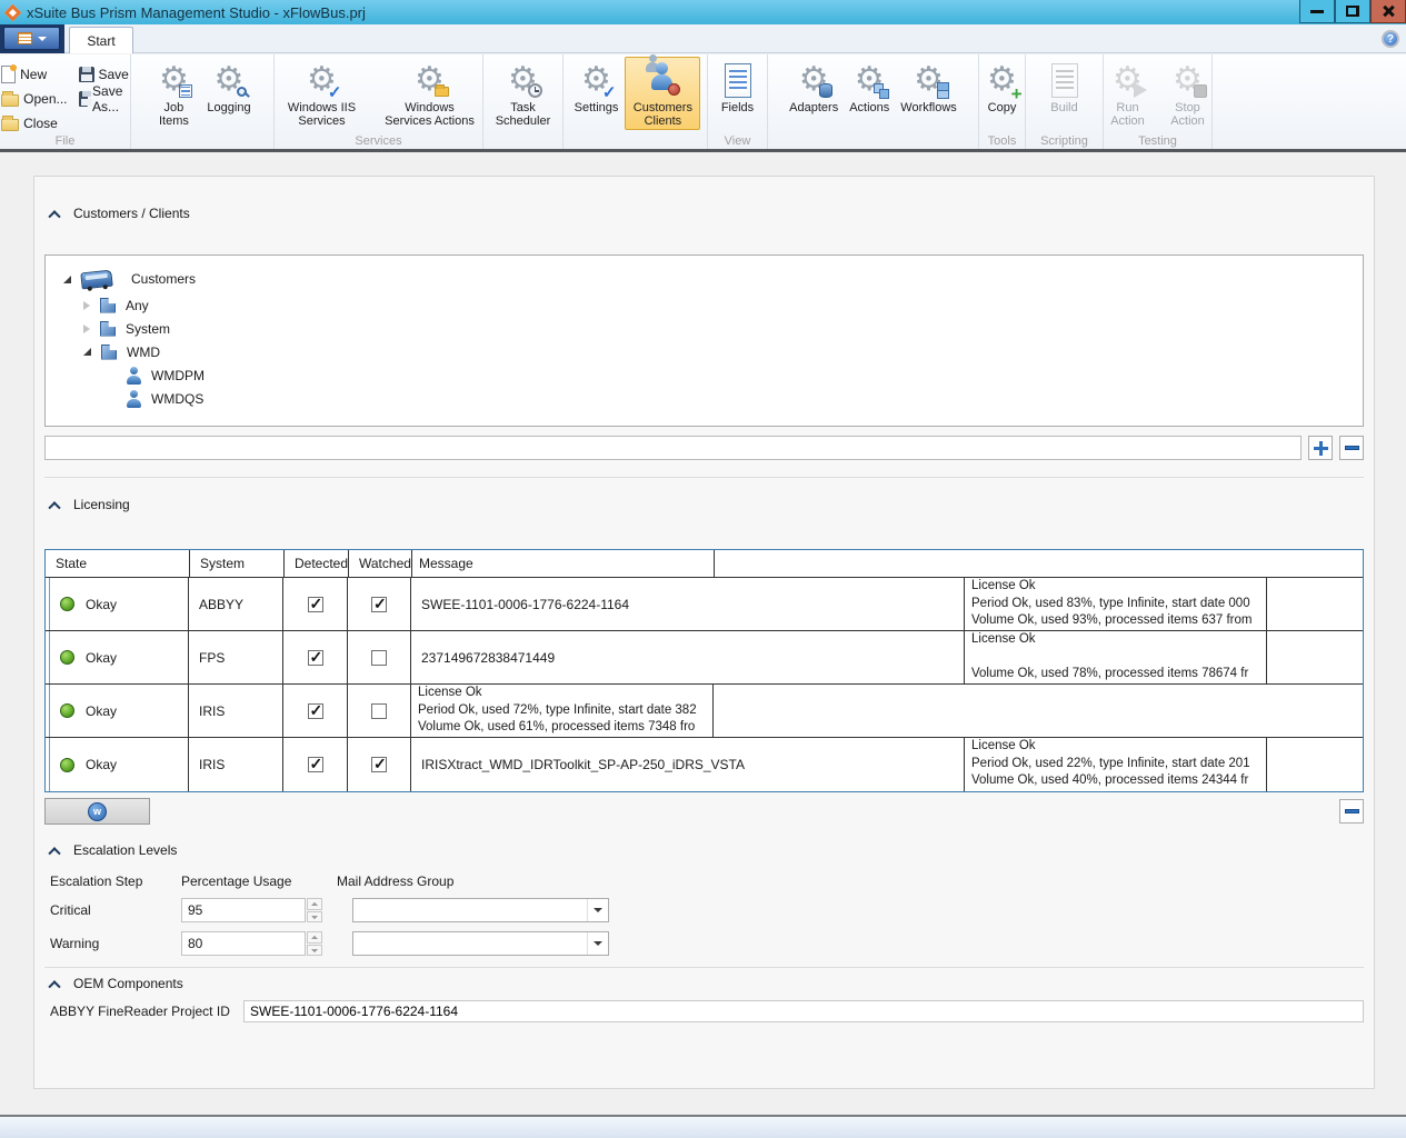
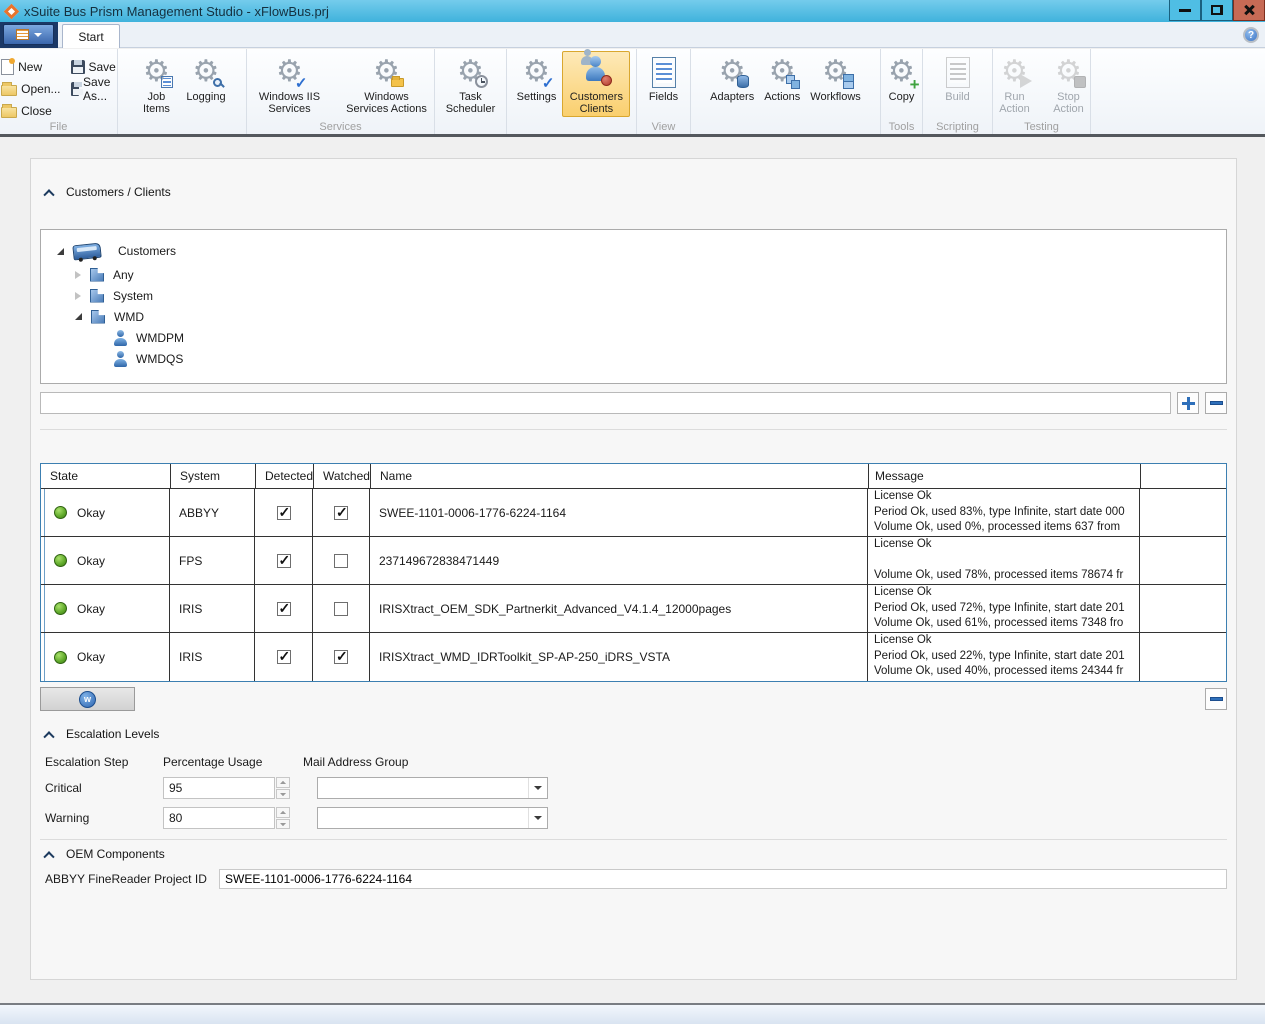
  xSuite Bus Prism Management Studio - xFlowBus.prj
  Start
  ?
  New
  Open...
  Close
  Save
  Save As...
  File
  ⚙
  Job Items
  ⚙
  Logging
  ⚙
  ✓
  Windows IIS Services
  ⚙
  Windows Services Actions
  Services
  ⚙
  Task Scheduler
  ⚙
  ✓
  Settings
  Customers Clients
  Fields
  View
  ⚙
  Adapters
  ⚙
  Actions
  ⚙
  Workflows
  ⚙
  +
  Copy
  Tools
  Build
  Scripting
  ⚙
  Run Action
  ⚙
  Stop Action
  Testing
  Customers / Clients
  Customers
  Any
  System
  WMD
  WMDPM
  WMDQS
- Licensing
  State
  System
  Detected
  Watched
+ Name
  Message
  Okay
  ABBYY
  SWEE-1101-0006-1776-6224-1164
  License Ok
  Period Ok, used 83%, type Infinite, start date 000
- Volume Ok, used 93%, processed items 637 from
+ Volume Ok, used 0%, processed items 637 from
  Okay
  FPS
  237149672838471449
  License Ok
  Volume Ok, used 78%, processed items 78674 fr
  Okay
  IRIS
+ IRISXtract_OEM_SDK_Partnerkit_Advanced_V4.1.4_12000pages
  License Ok
- Period Ok, used 72%, type Infinite, start date 382
+ Period Ok, used 72%, type Infinite, start date 201
  Volume Ok, used 61%, processed items 7348 fro
  Okay
  IRIS
  IRISXtract_WMD_IDRToolkit_SP-AP-250_iDRS_VSTA
  License Ok
  Period Ok, used 22%, type Infinite, start date 201
  Volume Ok, used 40%, processed items 24344 fr
  w
  Escalation Levels
  Escalation Step
  Percentage Usage
  Mail Address Group
  Critical
  95
  Warning
  80
  OEM Components
  ABBYY FineReader Project ID
  SWEE-1101-0006-1776-6224-1164
